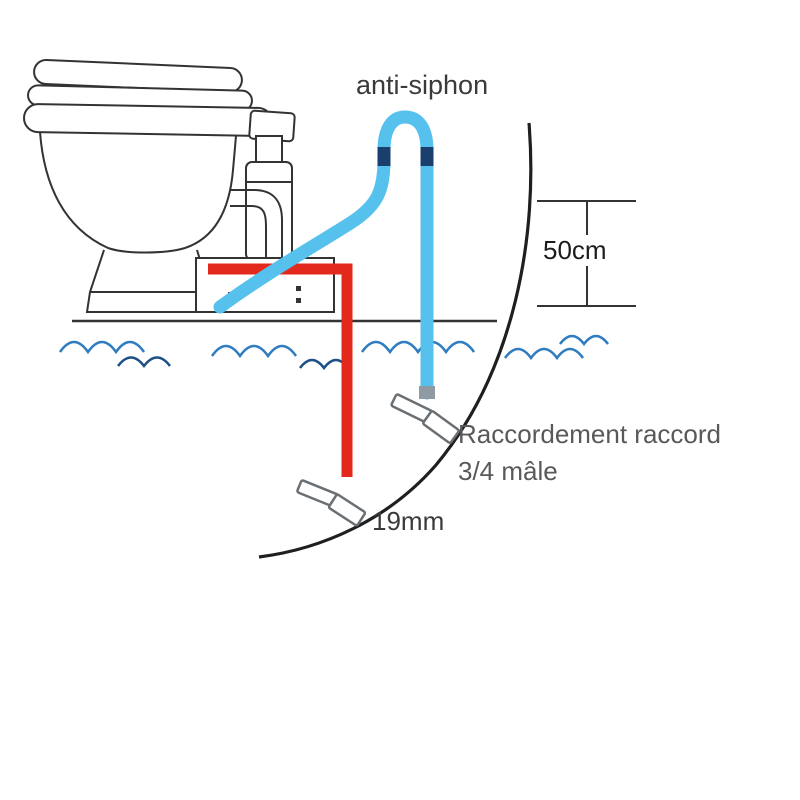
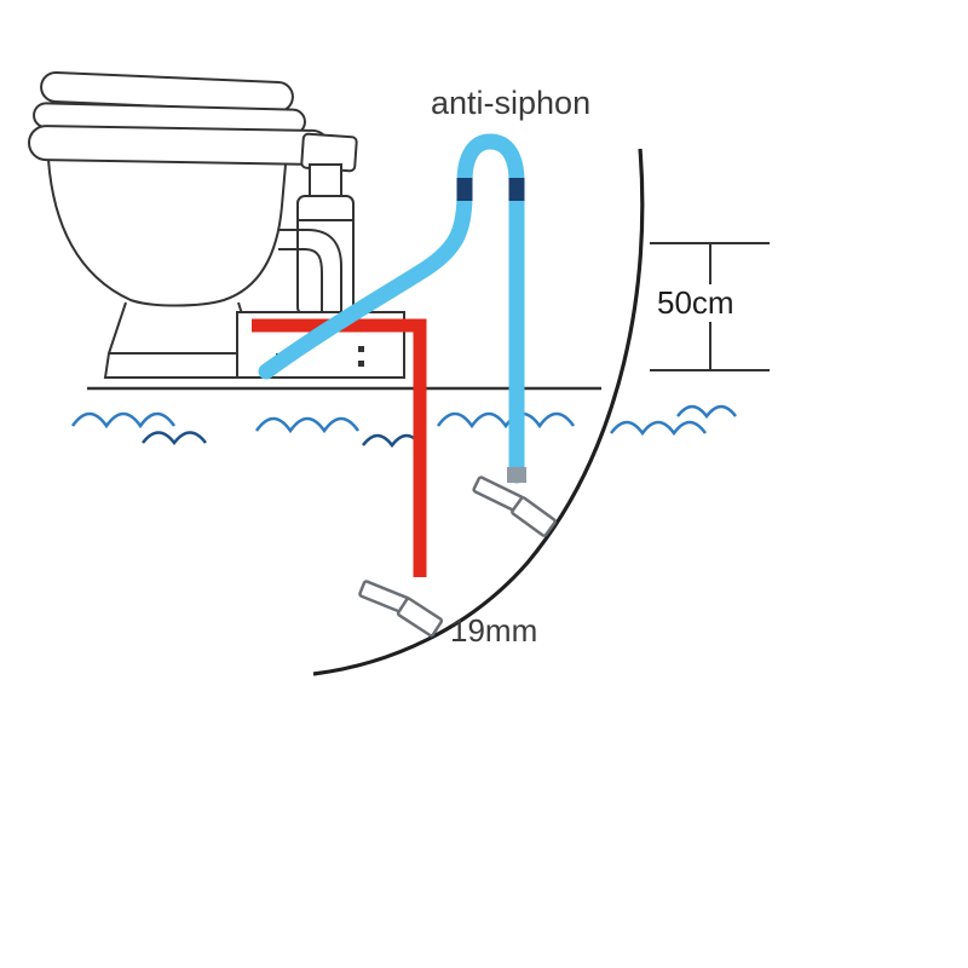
  anti-siphon
  50cm
- Raccordement raccord
- 3/4 mâle
  19mm
